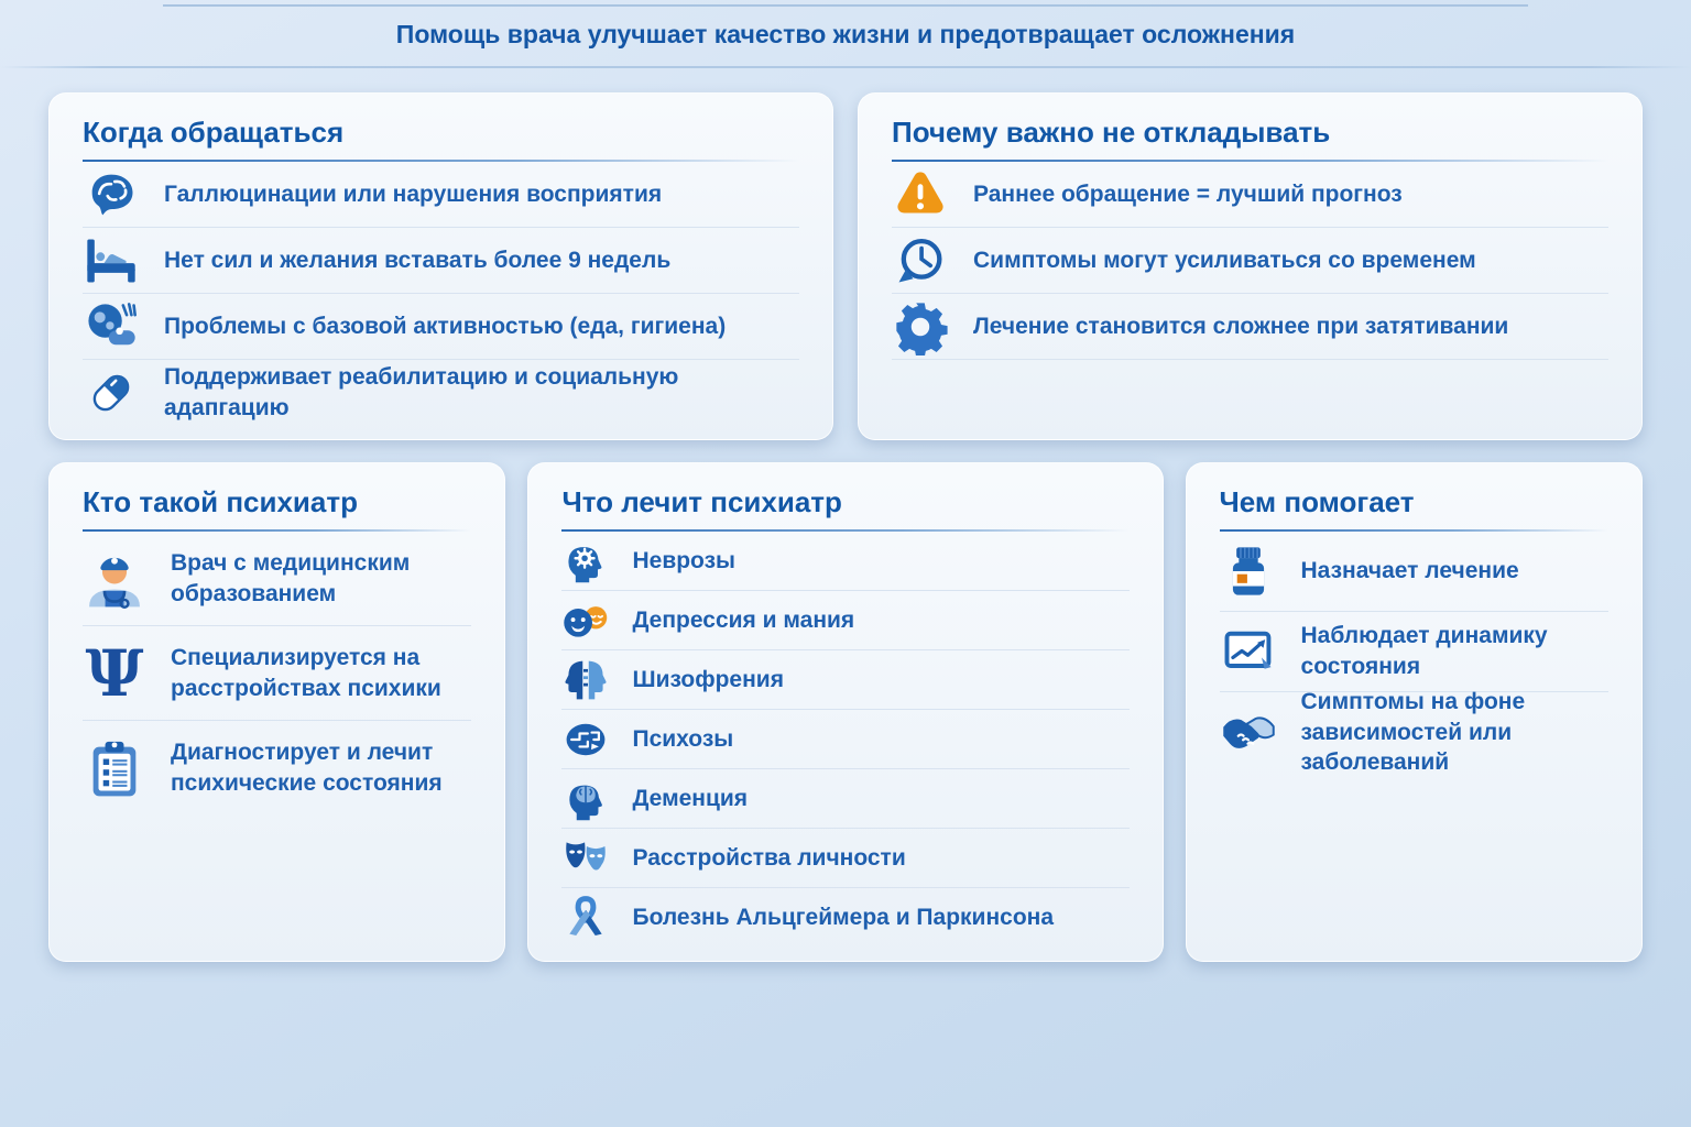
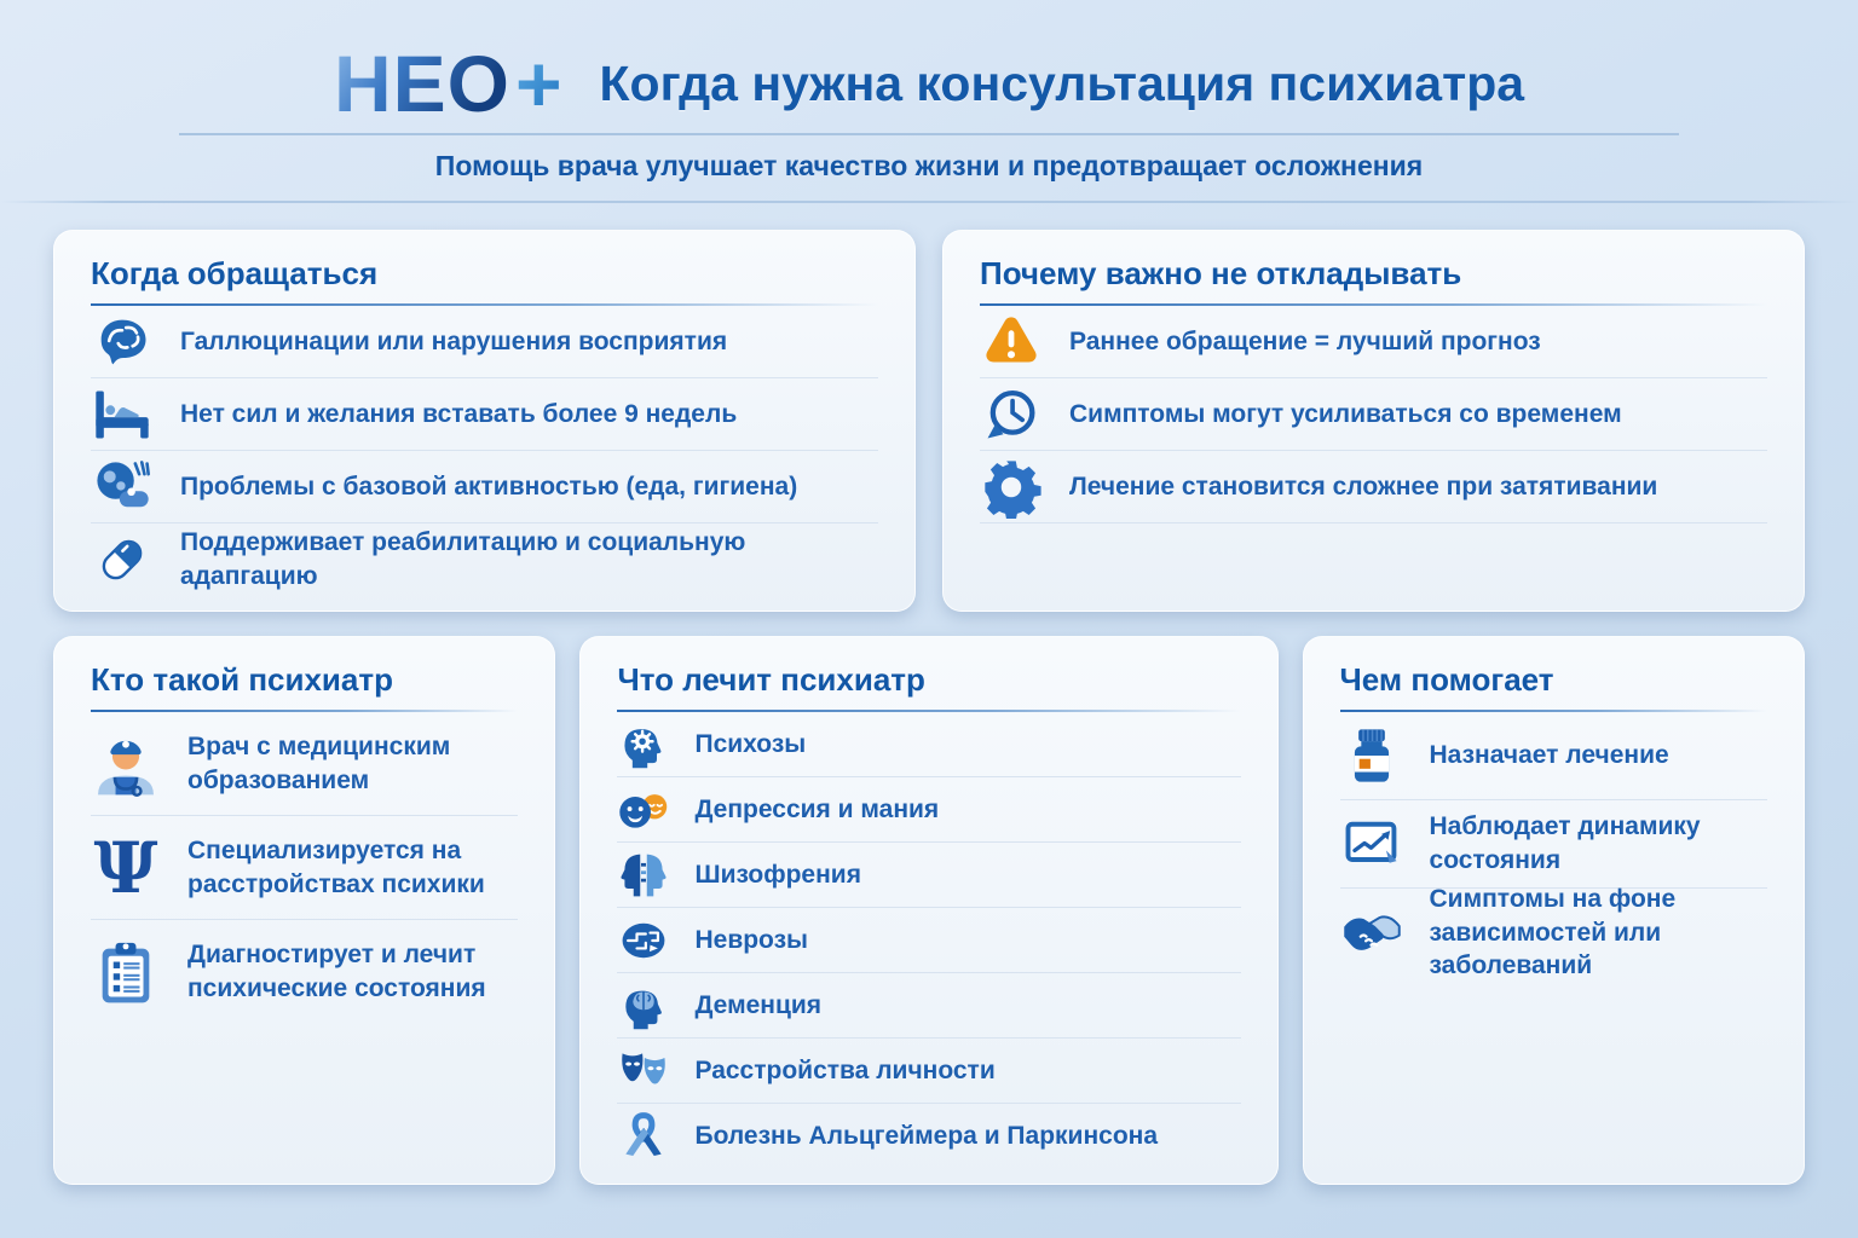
+ НЕО+
+ Когда нужна консультация психиатра
  Помощь врача улучшает качество жизни и предотвращает осложнения
  Когда обращаться
  Галлюцинации или нарушения восприятия
  Нет сил и желания вставать более 9 недель
  Проблемы с базовой активностью (еда, гигиена)
  Поддерживает реабилитацию и социальную адапгацию
  Почему важно не откладывать
  Раннее обращение = лучший прогноз
  Симптомы могут усиливаться со временем
  Лечение становится сложнее при затятивании
  Кто такой психиатр
  Врач с медицинским образованием
  Ψ
  Специализируется на расстройствах психики
  Диагностирует и лечит психические состояния
  Что лечит психиатр
- Неврозы
+ Психозы
  Депрессия и мания
  Шизофрения
- Психозы
+ Неврозы
  Деменция
  Расстройства личности
  Болезнь Альцгеймера и Паркинсона
  Чем помогает
  Назначает лечение
  Наблюдает динамику состояния
  Симптомы на фоне зависимостей или заболеваний
